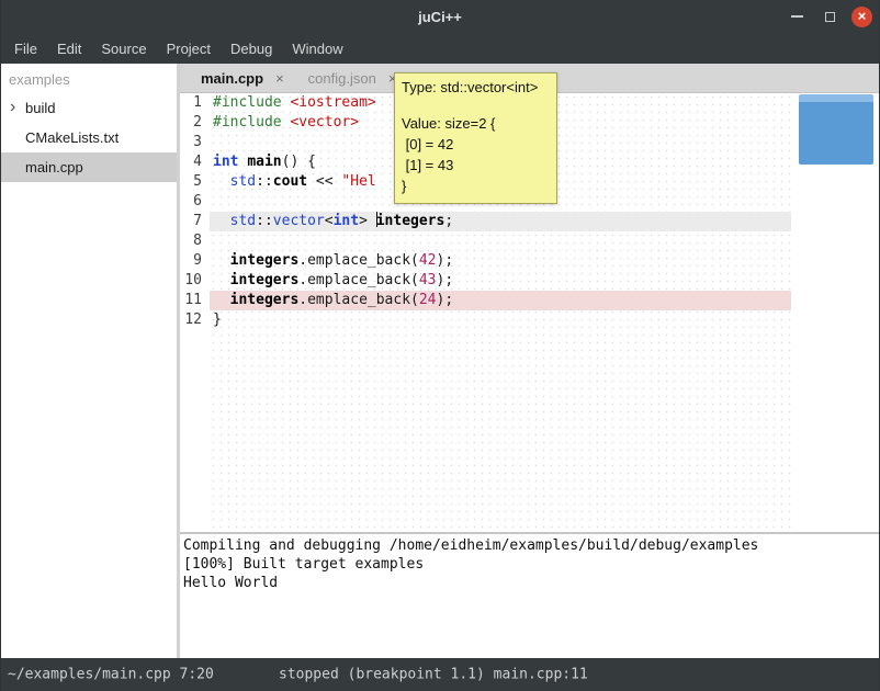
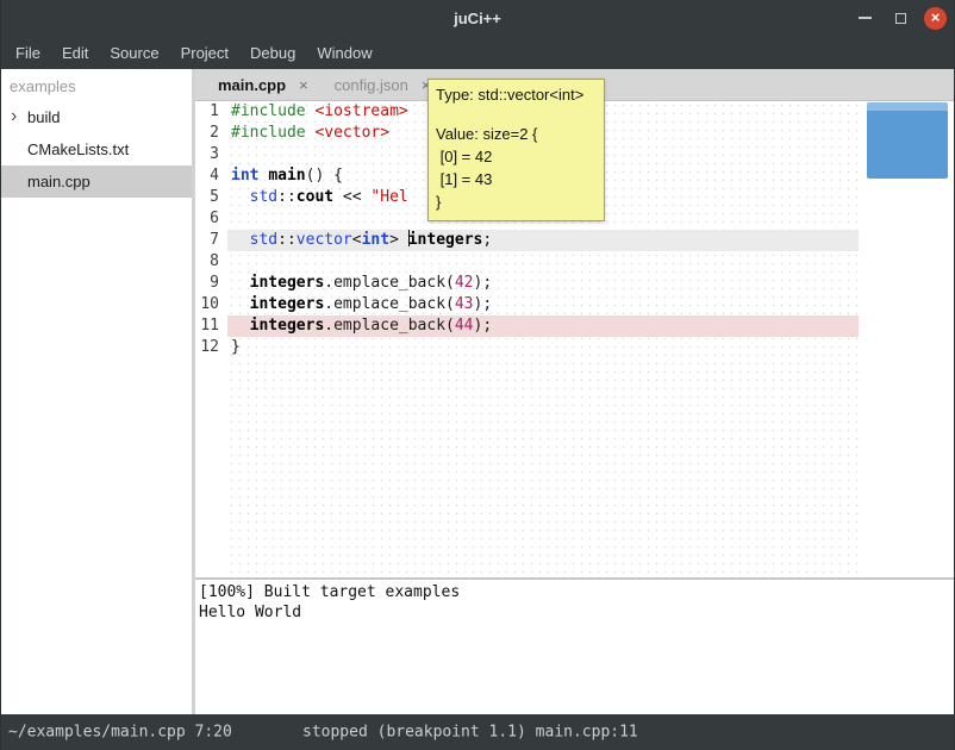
  juCi++
  ×
  File
  Edit
  Source
  Project
  Debug
  Window
  examples
  ›
  build
  CMakeLists.txt
  main.cpp
  main.cpp
  ×
  config.json
  ×
  1
  #include <iostream>
  2
  #include <vector>
  3
  4
  int main() {
  5
  std::cout << "Hel
  6
  7
  std::vector<int> integers;
  8
  9
  integers.emplace_back(42);
  10
  integers.emplace_back(43);
  11
- integers.emplace_back(24);
+ integers.emplace_back(44);
  12
  }
- Compiling and debugging /home/eidheim/examples/build/debug/examples
  [100%] Built target examples
  Hello World
  ~/examples/main.cpp 7:20
  stopped (breakpoint 1.1) main.cpp:11
  Type: std::vector<int>
  Value: size=2 {
  [0] = 42
  [1] = 43
  }
